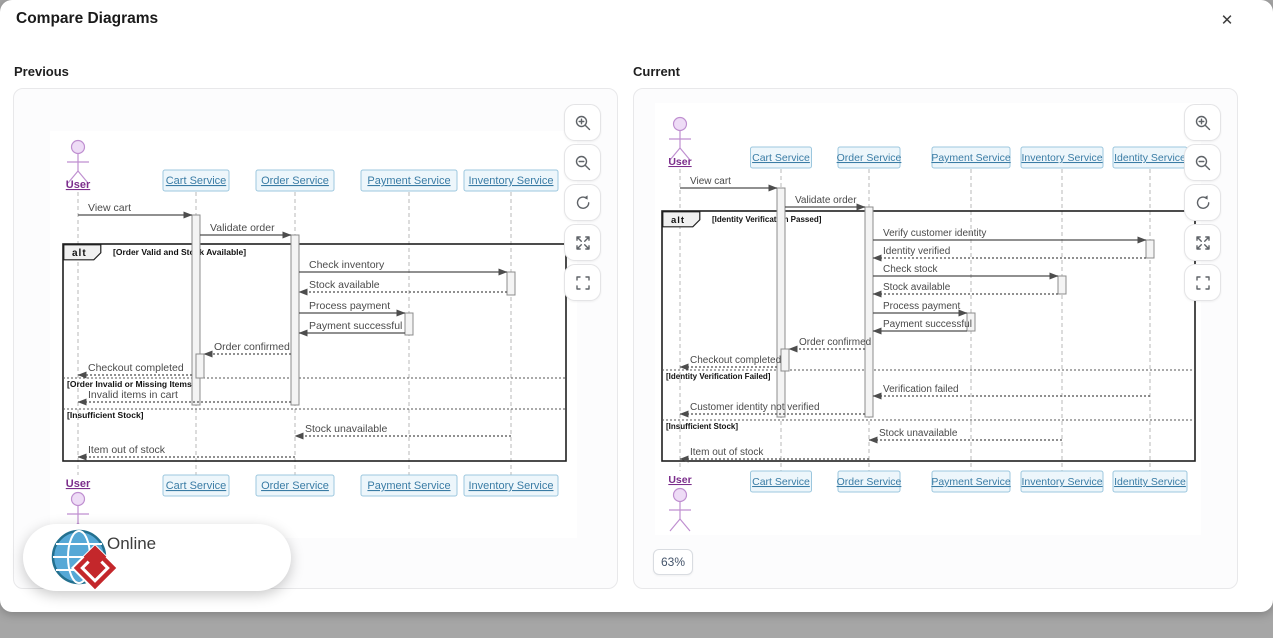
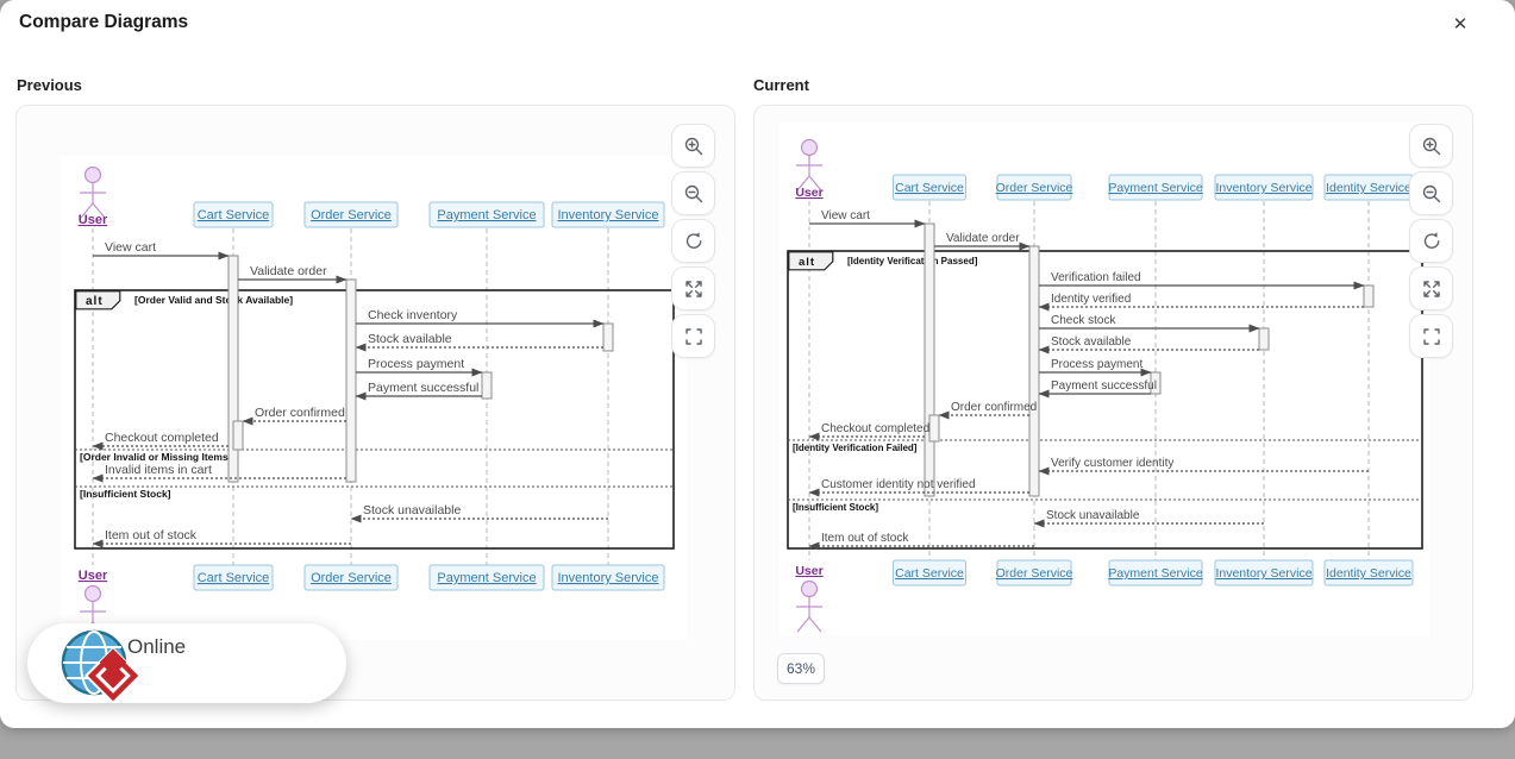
  Compare Diagrams
  ✕
  Previous
  Current
  alt
  [Order Valid and Stk Available]
  [Order Invalid or Missing Items
  [Insufficient Stock]
  View cart
  Validate order
  Check inventory
  Stock available
  Process payment
  Payment successful
  Order confirmed
  Checkout completed
  Invalid items in cart
  Stock unavailable
  Item out of stock
  User
  User
  Cart Service
  Cart Service
  Order Service
  Order Service
  Payment Service
  Payment Service
  Inventory Service
  Inventory Service
  alt
  [Identity Verificatn Passed]
  [Identity Verification Failed]
  [Insufficient Stock]
  View cart
  Validate order
- Verify customer identity
+ Verification failed
  Identity verified
  Check stock
  Stock available
  Process payment
  Payment successful
  Order confirmed
  Checkout completed
- Verification failed
+ Verify customer identity
  Customer identity not verified
  Stock unavailable
  Item out of stock
  User
  User
  Cart Service
  Cart Service
  Order Service
  Order Service
  Payment Service
  Payment Service
  Inventory Service
  Inventory Service
  Identity Service
  Identity Service
  63%
  Online
